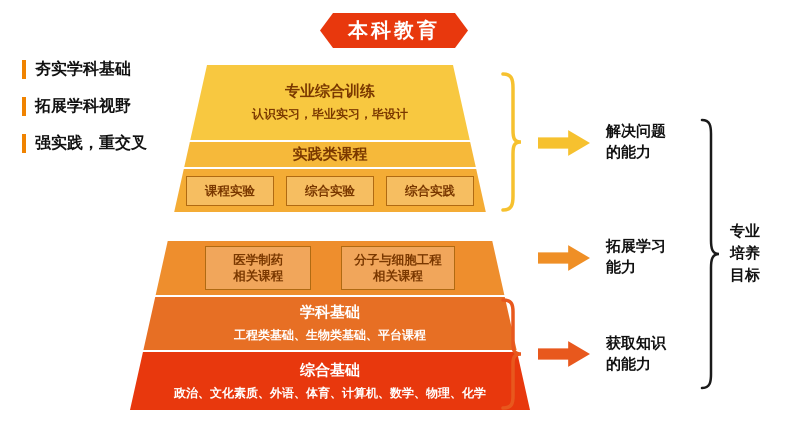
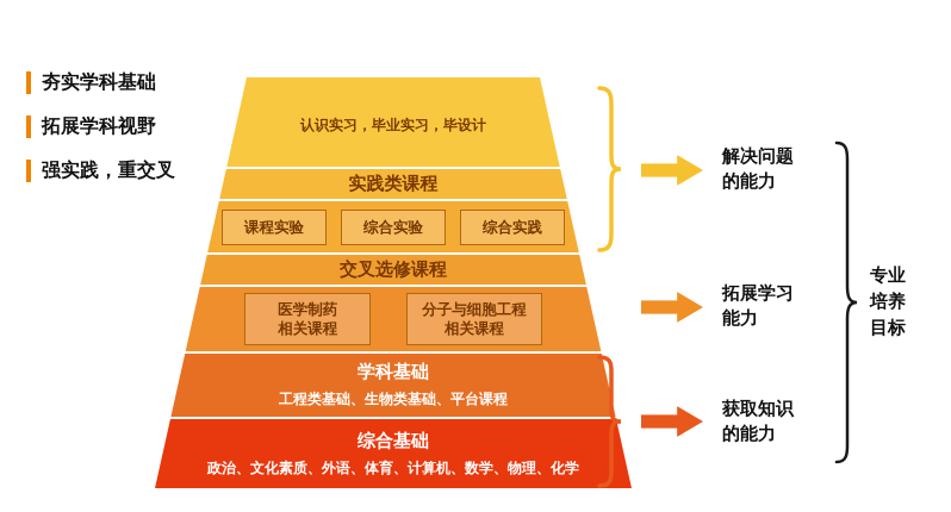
- 本科教育
  夯实学科基础
  拓展学科视野
  强实践，重交叉
- 专业综合训练
  认识实习，毕业实习，毕设计
  实践类课程
  课程实验
  综合实验
  综合实践
+ 交叉选修课程
  医学制药
  相关课程
  分子与细胞工程
  相关课程
  学科基础
  工程类基础、生物类基础、平台课程
  综合基础
  政治、文化素质、外语、体育、计算机、数学、物理、化学
  解决问题
  的能力
  拓展学习
  能力
  获取知识
  的能力
  专业
  培养
  目标
